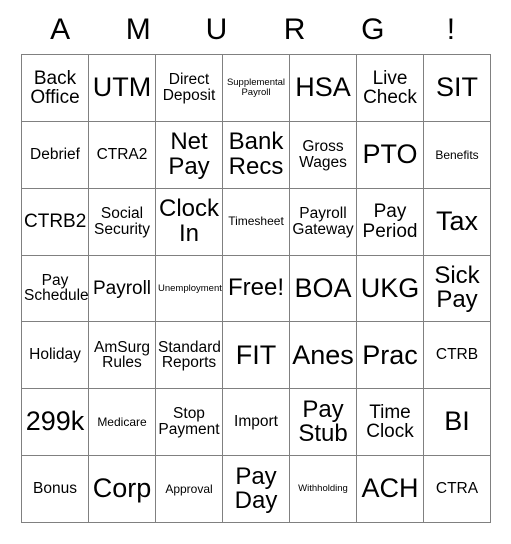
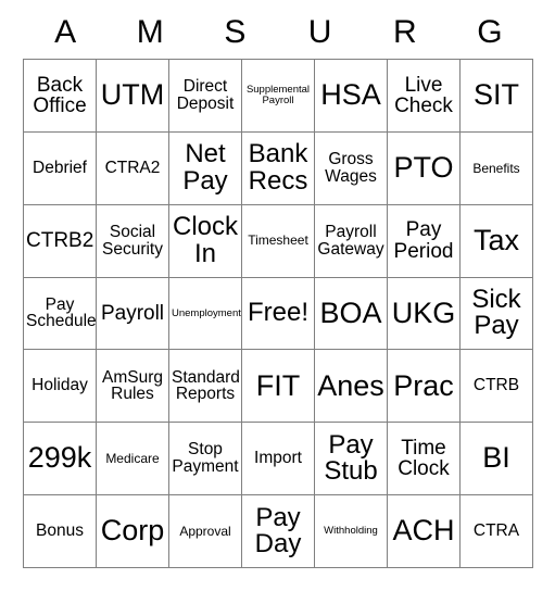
  A
  M
+ S
  U
  R
  G
- !
  Back Office	UTM	Direct Deposit	Supplemental Payroll	HSA	Live Check	SIT
  Debrief	CTRA2	Net Pay	Bank Recs	Gross Wages	PTO	Benefits
  CTRB2	Social Security	Clock In	Timesheet	Payroll Gateway	Pay Period	Tax
  Pay Schedule	Payroll	Unemployment	Free!	BOA	UKG	Sick Pay
  Holiday	AmSurg Rules	Standard Reports	FIT	Anes	Prac	CTRB
  299k	Medicare	Stop Payment	Import	Pay Stub	Time Clock	BI
  Bonus	Corp	Approval	Pay Day	Withholding	ACH	CTRA
